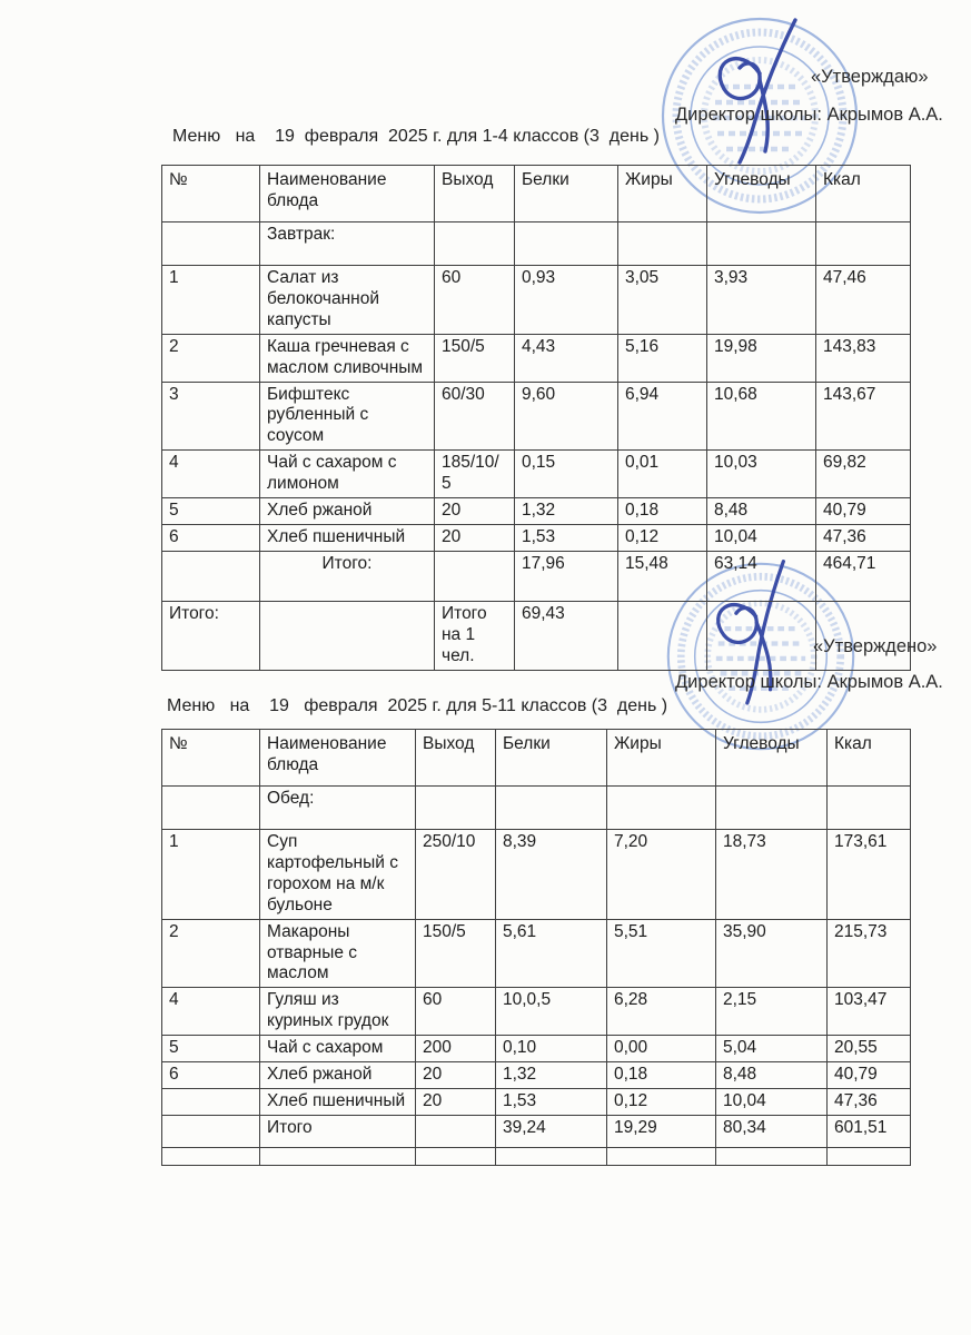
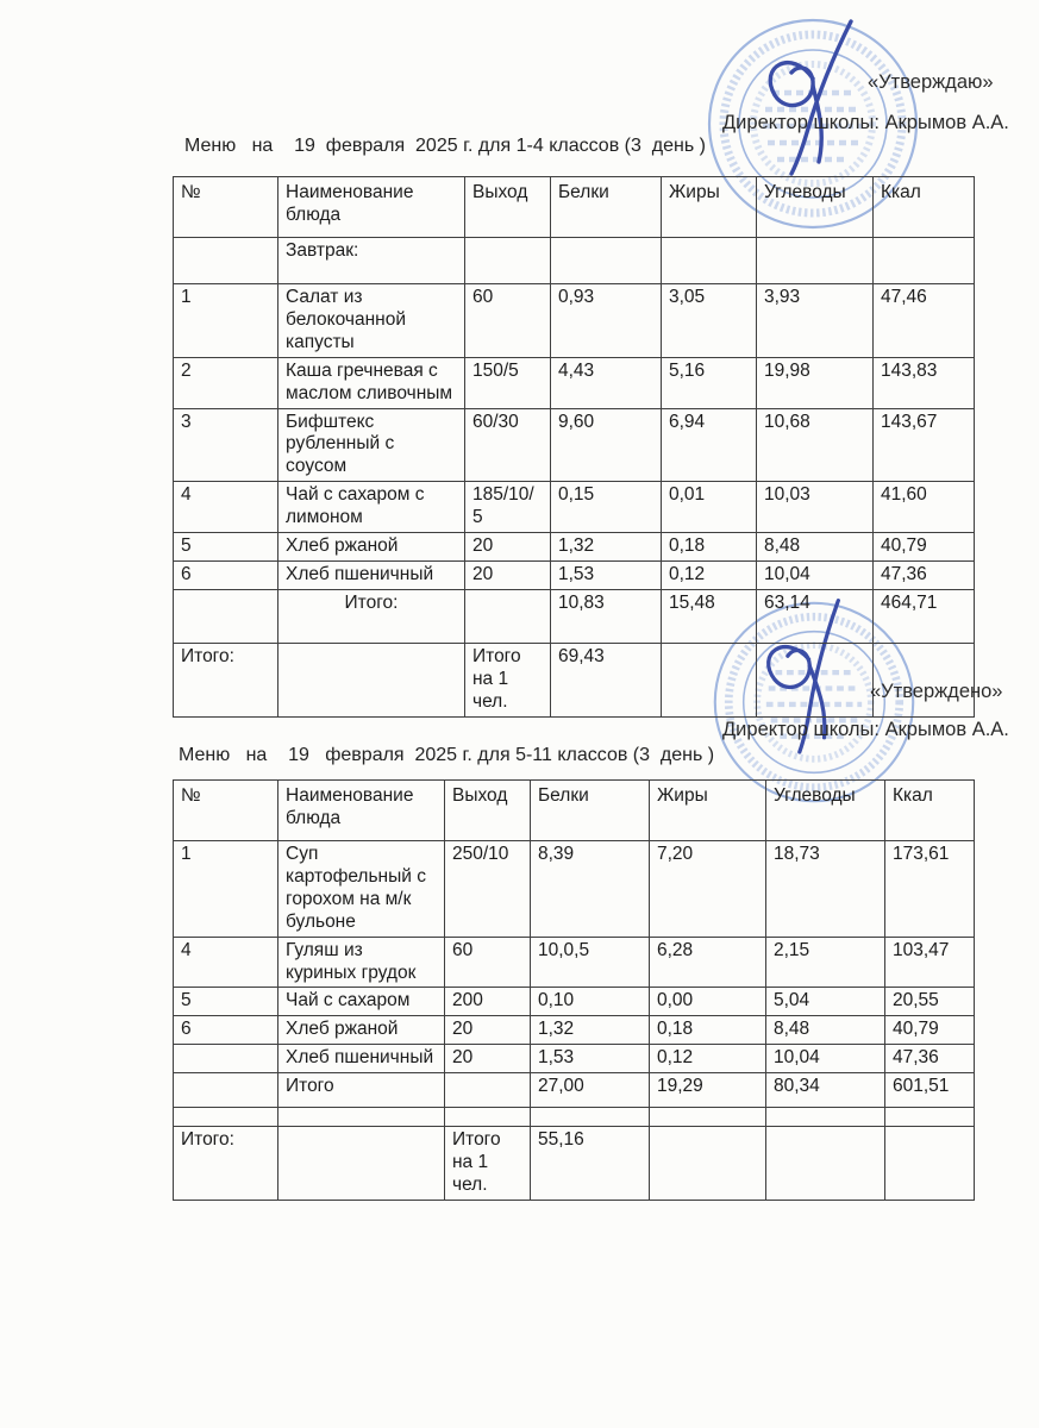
  «Утверждаю»
  Директор школы: Акрымов А.А.
  Меню на 19 февраля 2025 г. для 1-4 классов (3 день )
  №	Наименование блюда	Выход	Белки	Жиры	Углеводы	Ккал
  	Завтрак:
  1	Салат из белокочанной капусты	60	0,93	3,05	3,93	47,46
  2	Каша гречневая с маслом сливочным	150/5	4,43	5,16	19,98	143,83
  3	Бифштекс рубленный с соусом	60/30	9,60	6,94	10,68	143,67
- 4	Чай с сахаром с лимоном	185/10/5	0,15	0,01	10,03	69,82
+ 4	Чай с сахаром с лимоном	185/10/5	0,15	0,01	10,03	41,60
  5	Хлеб ржаной	20	1,32	0,18	8,48	40,79
  6	Хлеб пшеничный	20	1,53	0,12	10,04	47,36
- 	Итого:		17,96	15,48	63,14	464,71
+ 	Итого:		10,83	15,48	63,14	464,71
  Итого:		Итого на 1 чел.	69,43
  «Утверждено»
  Директор школы: Акрымов А.А.
  Меню на 19 февраля 2025 г. для 5-11 классов (3 день )
  №	Наименование блюда	Выход	Белки	Жиры	Углеводы	Ккал
- 	Обед:
  1	Суп картофельный с горохом на м/к бульоне	250/10	8,39	7,20	18,73	173,61
- 2	Макароны отварные с маслом	150/5	5,61	5,51	35,90	215,73
  4	Гуляш из куриных грудок	60	10,0,5	6,28	2,15	103,47
  5	Чай с сахаром	200	0,10	0,00	5,04	20,55
  6	Хлеб ржаной	20	1,32	0,18	8,48	40,79
  	Хлеб пшеничный	20	1,53	0,12	10,04	47,36
- 	Итого		39,24	19,29	80,34	601,51
+ 	Итого		27,00	19,29	80,34	601,51
+ Итого:		Итого на 1 чел.	55,16
